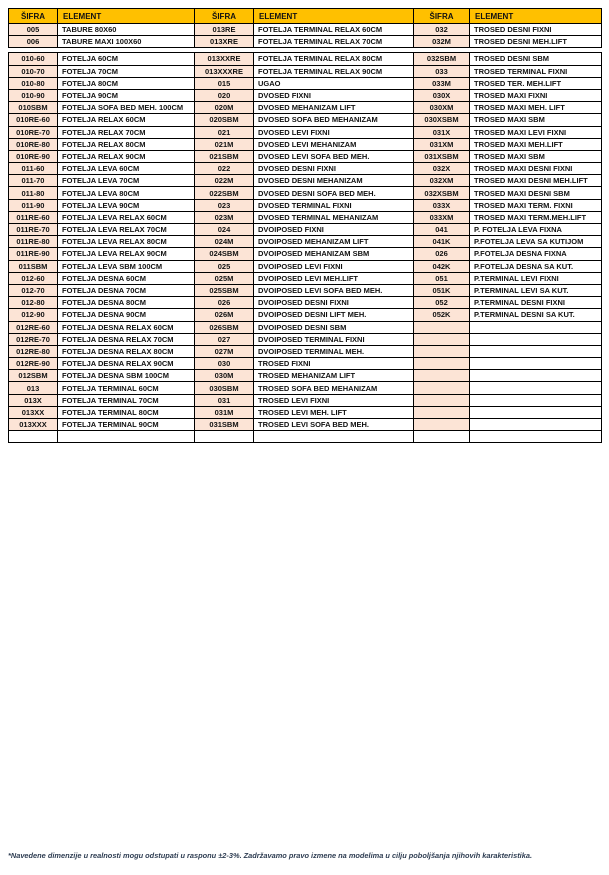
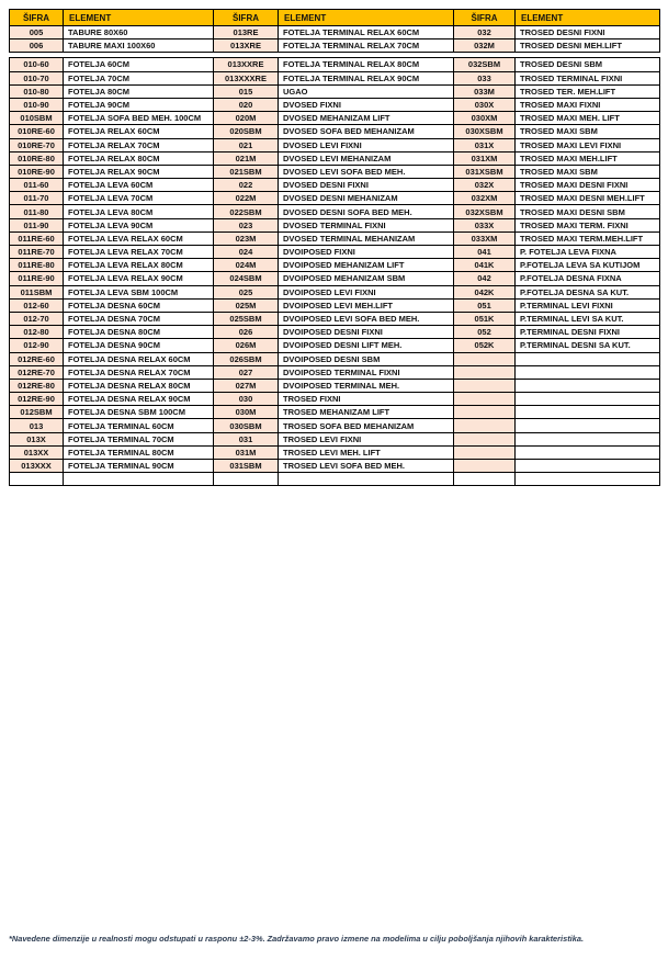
  ŠIFRA	ELEMENT	ŠIFRA	ELEMENT	ŠIFRA	ELEMENT
  005	TABURE 80X60	013RE	FOTELJA TERMINAL RELAX 60CM	032	TROSED DESNI FIXNI
  006	TABURE MAXI 100X60	013XRE	FOTELJA TERMINAL RELAX 70CM	032M	TROSED DESNI MEH.LIFT
  010-60	FOTELJA 60CM	013XXRE	FOTELJA TERMINAL RELAX 80CM	032SBM	TROSED DESNI SBM
  010-70	FOTELJA 70CM	013XXXRE	FOTELJA TERMINAL RELAX 90CM	033	TROSED TERMINAL FIXNI
  010-80	FOTELJA 80CM	015	UGAO	033M	TROSED TER. MEH.LIFT
  010-90	FOTELJA 90CM	020	DVOSED FIXNI	030X	TROSED MAXI FIXNI
  010SBM	FOTELJA SOFA BED MEH. 100CM	020M	DVOSED MEHANIZAM LIFT	030XM	TROSED MAXI MEH. LIFT
  010RE-60	FOTELJA RELAX 60CM	020SBM	DVOSED SOFA BED MEHANIZAM	030XSBM	TROSED MAXI SBM
  010RE-70	FOTELJA RELAX 70CM	021	DVOSED LEVI FIXNI	031X	TROSED MAXI LEVI FIXNI
  010RE-80	FOTELJA RELAX 80CM	021M	DVOSED LEVI MEHANIZAM	031XM	TROSED MAXI MEH.LIFT
  010RE-90	FOTELJA RELAX 90CM	021SBM	DVOSED LEVI SOFA BED MEH.	031XSBM	TROSED MAXI SBM
  011-60	FOTELJA LEVA 60CM	022	DVOSED DESNI FIXNI	032X	TROSED MAXI DESNI FIXNI
  011-70	FOTELJA LEVA 70CM	022M	DVOSED DESNI MEHANIZAM	032XM	TROSED MAXI DESNI MEH.LIFT
  011-80	FOTELJA LEVA 80CM	022SBM	DVOSED DESNI SOFA BED MEH.	032XSBM	TROSED MAXI DESNI SBM
  011-90	FOTELJA LEVA 90CM	023	DVOSED TERMINAL FIXNI	033X	TROSED MAXI TERM. FIXNI
  011RE-60	FOTELJA LEVA RELAX 60CM	023M	DVOSED TERMINAL MEHANIZAM	033XM	TROSED MAXI TERM.MEH.LIFT
  011RE-70	FOTELJA LEVA RELAX 70CM	024	DVOIPOSED FIXNI	041	P. FOTELJA LEVA FIXNA
  011RE-80	FOTELJA LEVA RELAX 80CM	024M	DVOIPOSED MEHANIZAM LIFT	041K	P.FOTELJA LEVA SA KUTIJOM
- 011RE-90	FOTELJA LEVA RELAX 90CM	024SBM	DVOIPOSED MEHANIZAM SBM	026	P.FOTELJA DESNA FIXNA
+ 011RE-90	FOTELJA LEVA RELAX 90CM	024SBM	DVOIPOSED MEHANIZAM SBM	042	P.FOTELJA DESNA FIXNA
  011SBM	FOTELJA LEVA SBM 100CM	025	DVOIPOSED LEVI FIXNI	042K	P.FOTELJA DESNA SA KUT.
  012-60	FOTELJA DESNA 60CM	025M	DVOIPOSED LEVI MEH.LIFT	051	P.TERMINAL LEVI FIXNI
  012-70	FOTELJA DESNA 70CM	025SBM	DVOIPOSED LEVI SOFA BED MEH.	051K	P.TERMINAL LEVI SA KUT.
  012-80	FOTELJA DESNA 80CM	026	DVOIPOSED DESNI FIXNI	052	P.TERMINAL DESNI FIXNI
  012-90	FOTELJA DESNA 90CM	026M	DVOIPOSED DESNI LIFT MEH.	052K	P.TERMINAL DESNI SA KUT.
  012RE-60	FOTELJA DESNA RELAX 60CM	026SBM	DVOIPOSED DESNI SBM
  012RE-70	FOTELJA DESNA RELAX 70CM	027	DVOIPOSED TERMINAL FIXNI
  012RE-80	FOTELJA DESNA RELAX 80CM	027M	DVOIPOSED TERMINAL MEH.
  012RE-90	FOTELJA DESNA RELAX 90CM	030	TROSED FIXNI
  012SBM	FOTELJA DESNA SBM 100CM	030M	TROSED MEHANIZAM LIFT
  013	FOTELJA TERMINAL 60CM	030SBM	TROSED SOFA BED MEHANIZAM
  013X	FOTELJA TERMINAL 70CM	031	TROSED LEVI FIXNI
  013XX	FOTELJA TERMINAL 80CM	031M	TROSED LEVI MEH. LIFT
  013XXX	FOTELJA TERMINAL 90CM	031SBM	TROSED LEVI SOFA BED MEH.
  *Navedene dimenzije u realnosti mogu odstupati u rasponu ±2-3%. Zadržavamo pravo izmene na modelima u cilju poboljšanja njihovih karakteristika.
